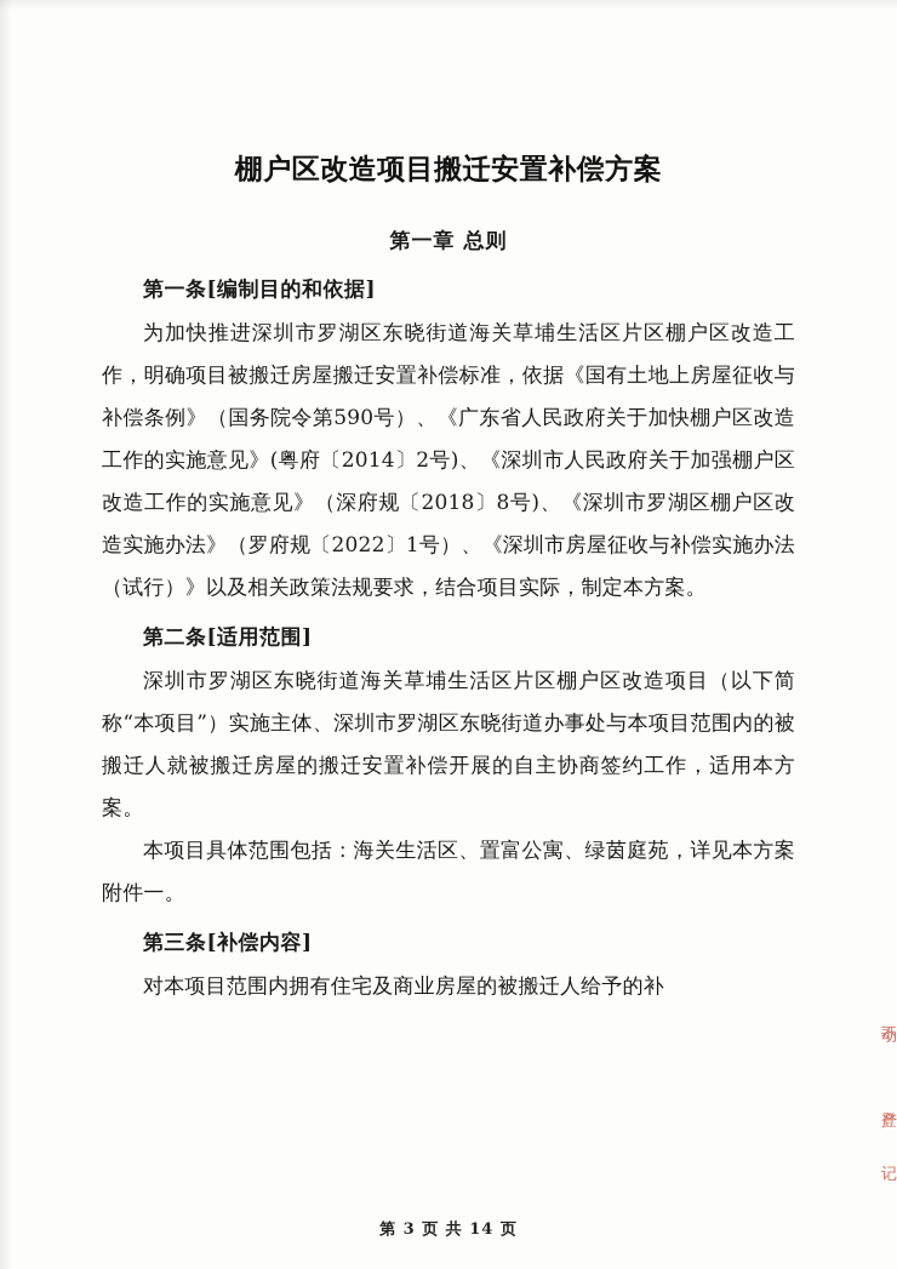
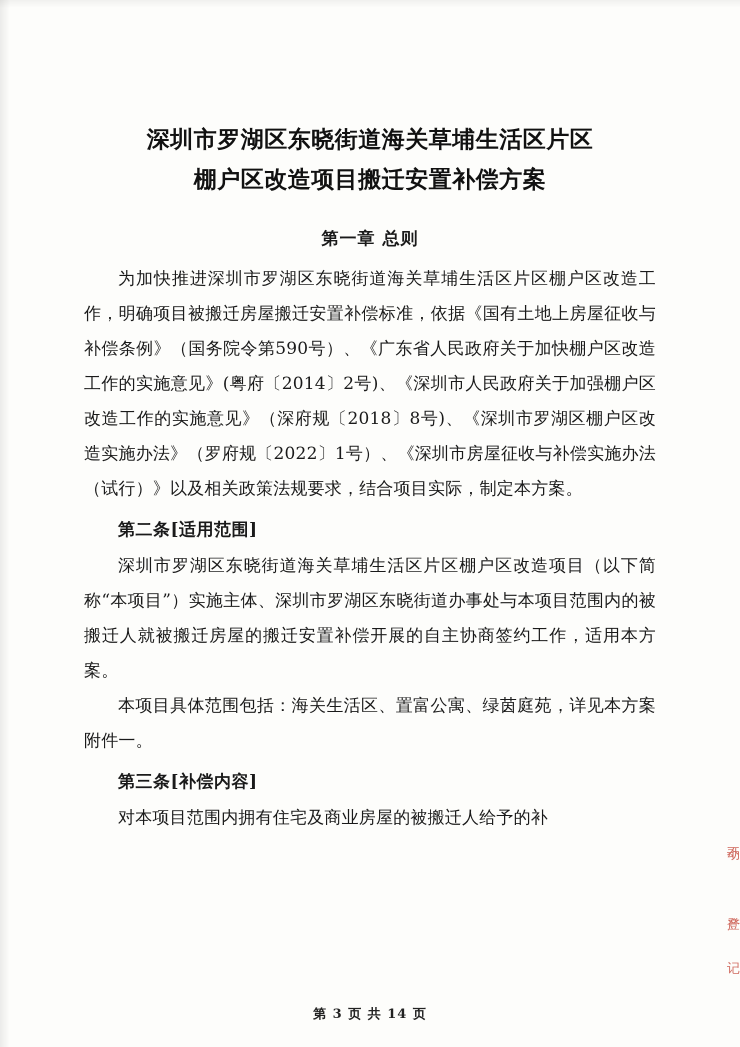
+ 深圳市罗湖区东晓街道海关草埔生活区片区
  棚户区改造项目搬迁安置补偿方案
  第一章 总则
- 第一条[编制目的和依据]
  为加快推进深圳市罗湖区东晓街道海关草埔生活区片区棚户区改造工作，明确项目被搬迁房屋搬迁安置补偿标准，依据《国有土地上房屋征收与补偿条例》（国务院令第590号）、《广东省人民政府关于加快棚户区改造工作的实施意见》(粤府〔2014〕2号)、《深圳市人民政府关于加强棚户区改造工作的实施意见》（深府规〔2018〕8号)、《深圳市罗湖区棚户区改造实施办法》（罗府规〔2022〕1号）、《深圳市房屋征收与补偿实施办法（试行）》以及相关政策法规要求，结合项目实际，制定本方案。
  第二条[适用范围]
  深圳市罗湖区东晓街道海关草埔生活区片区棚户区改造项目（以下简称“本项目”）实施主体、深圳市罗湖区东晓街道办事处与本项目范围内的被搬迁人就被搬迁房屋的搬迁安置补偿开展的自主协商签约工作，适用本方案。
  本项目具体范围包括：海关生活区、置富公寓、绿茵庭苑，详见本方案附件一。
  第三条[补偿内容]
  对本项目范围内拥有住宅及商业房屋的被搬迁人给予的补
  第 3 页 共 14 页
